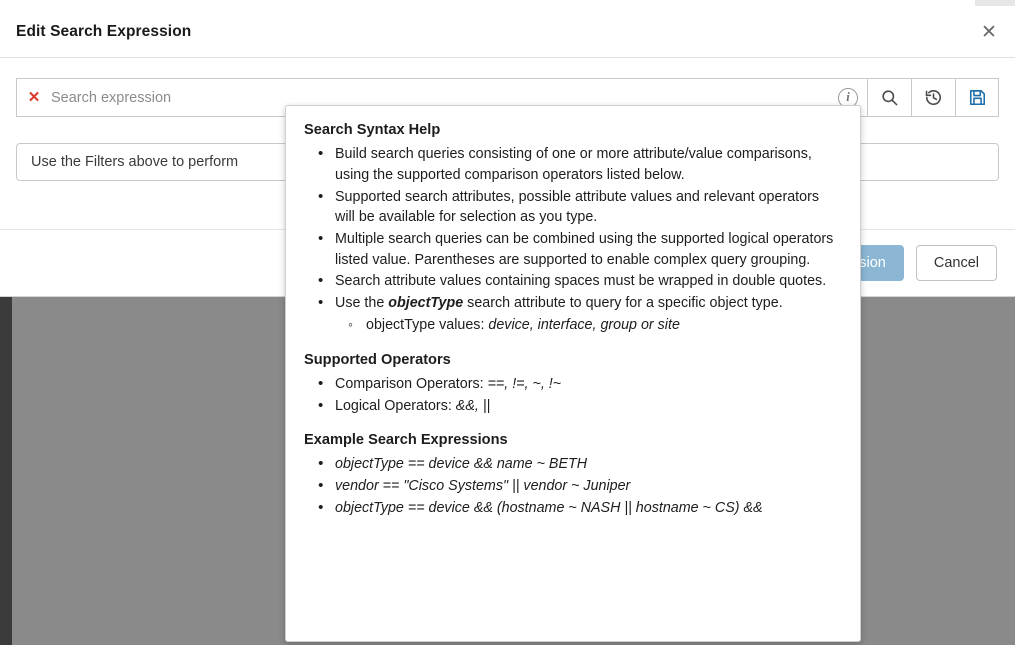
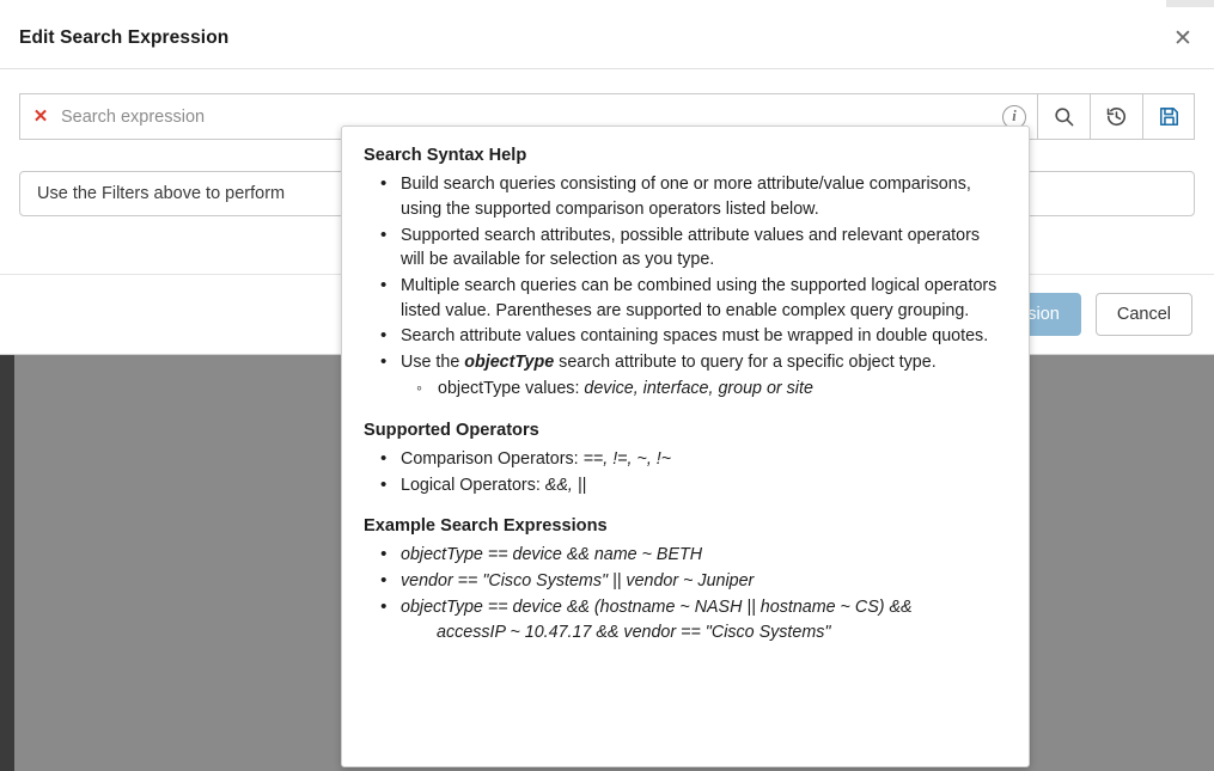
  Edit Search Expression
  ✕
  ✕
  Search expression
  i
  Use the Filters above to perform
  sion
  Cancel
  Search Syntax Help
  Build search queries consisting of one or more attribute/value comparisons, using the supported comparison operators listed below.
  Supported search attributes, possible attribute values and relevant operators will be available for selection as you type.
  Multiple search queries can be combined using the supported logical operators listed value. Parentheses are supported to enable complex query grouping.
  Search attribute values containing spaces must be wrapped in double quotes.
  Use the objectType search attribute to query for a specific object type.
  objectType values: device, interface, group or site
  Supported Operators
  Comparison Operators: ==, !=, ~, !~
  Logical Operators: &&, ||
  Example Search Expressions
  objectType == device && name ~ BETH
  vendor == "Cisco Systems" || vendor ~ Juniper
  objectType == device && (hostname ~ NASH || hostname ~ CS) &&
+ accessIP ~ 10.47.17 && vendor == "Cisco Systems"
